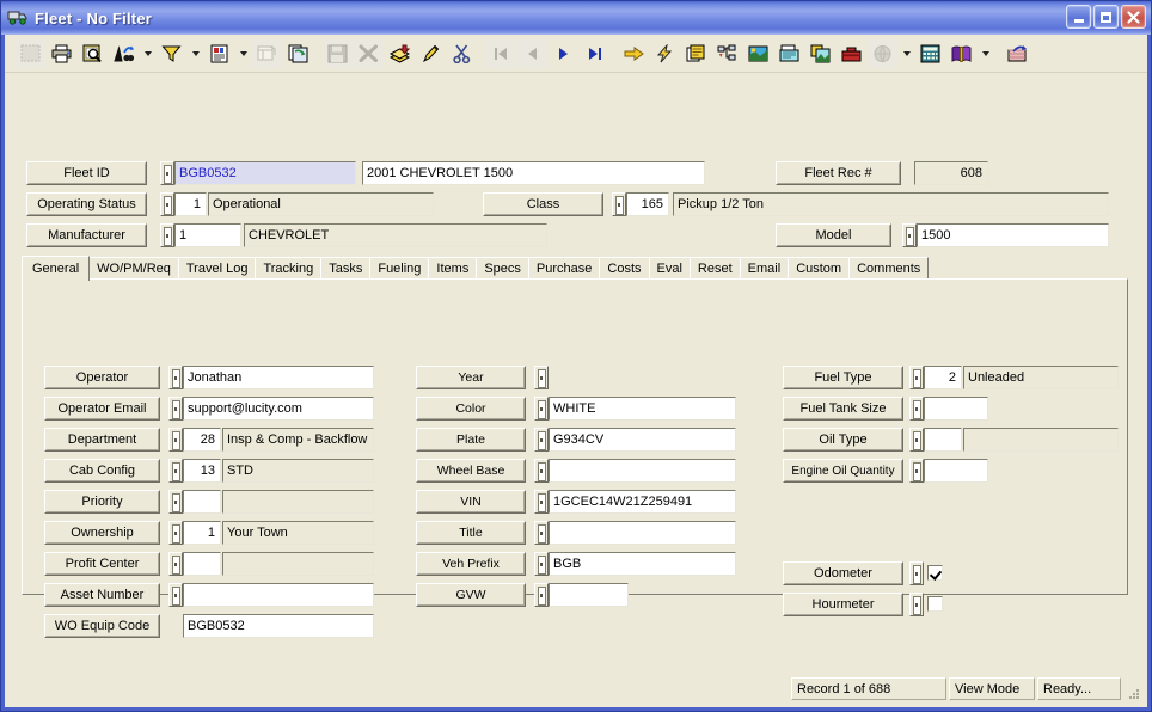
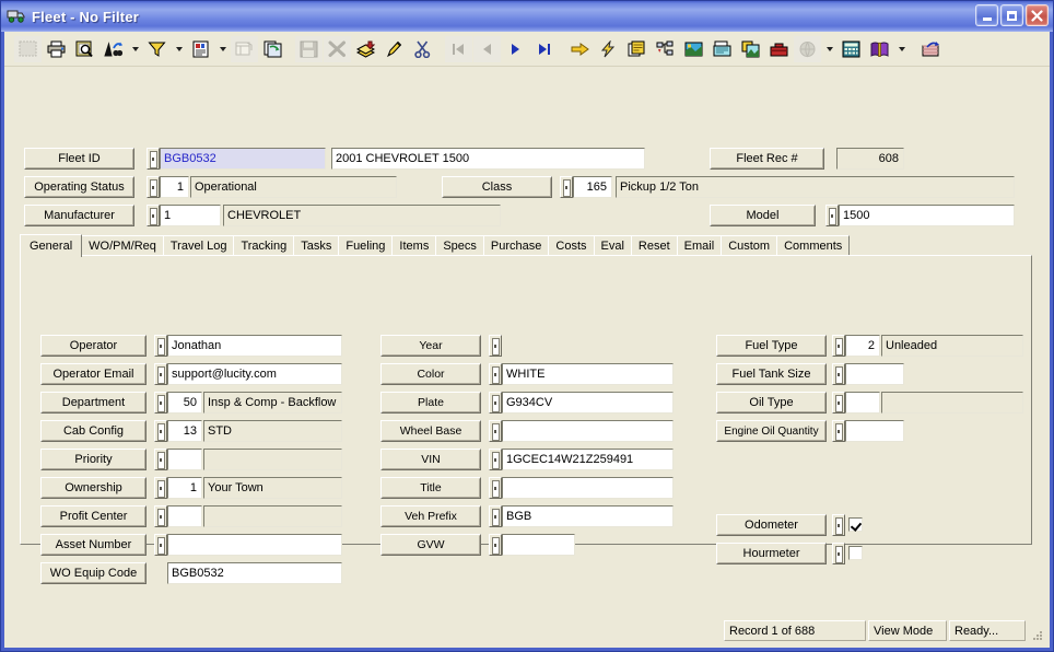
  Fleet - No Filter
  Fleet ID
  BGB0532
  2001 CHEVROLET 1500
  Fleet Rec #
  608
  Operating Status
  1
  Operational
  Class
  165
  Pickup 1/2 Ton
  Manufacturer
  1
  CHEVROLET
  Model
  1500
  General
  WO/PM/Req
  Travel Log
  Tracking
  Tasks
  Fueling
  Items
  Specs
  Purchase
  Costs
  Eval
  Reset
  Email
  Custom
  Comments
  Operator
  Jonathan
  Operator Email
  support@lucity.com
  Department
- 28
+ 50
  Insp & Comp - Backflow
  Cab Config
  13
  STD
  Priority
  Ownership
  1
  Your Town
  Profit Center
  Asset Number
  WO Equip Code
  BGB0532
  Year
  Color
  WHITE
  Plate
  G934CV
  Wheel Base
  VIN
  1GCEC14W21Z259491
  Title
  Veh Prefix
  BGB
  GVW
  Fuel Type
  2
  Unleaded
  Fuel Tank Size
  Oil Type
  Engine Oil Quantity
  Odometer
  Hourmeter
  Record 1 of 688
  View Mode
  Ready...
